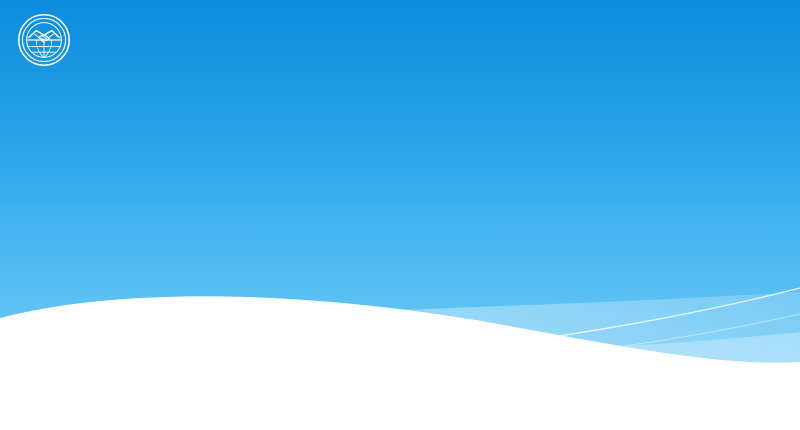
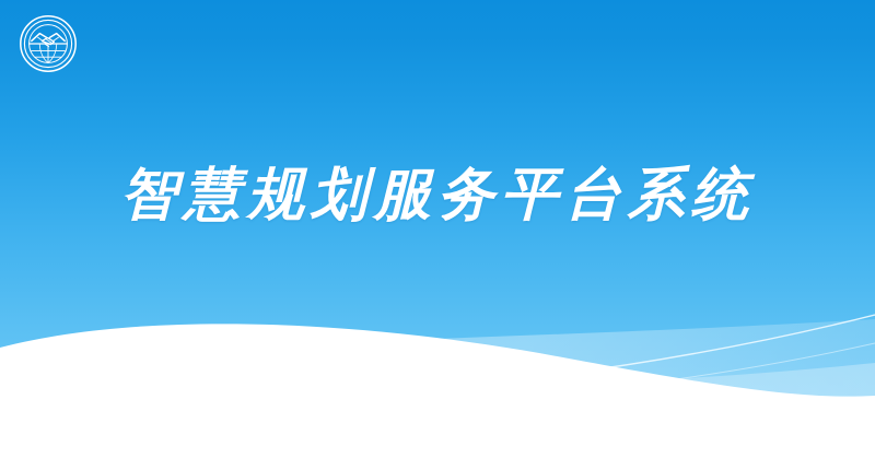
+ 智慧规划服务平台系统
